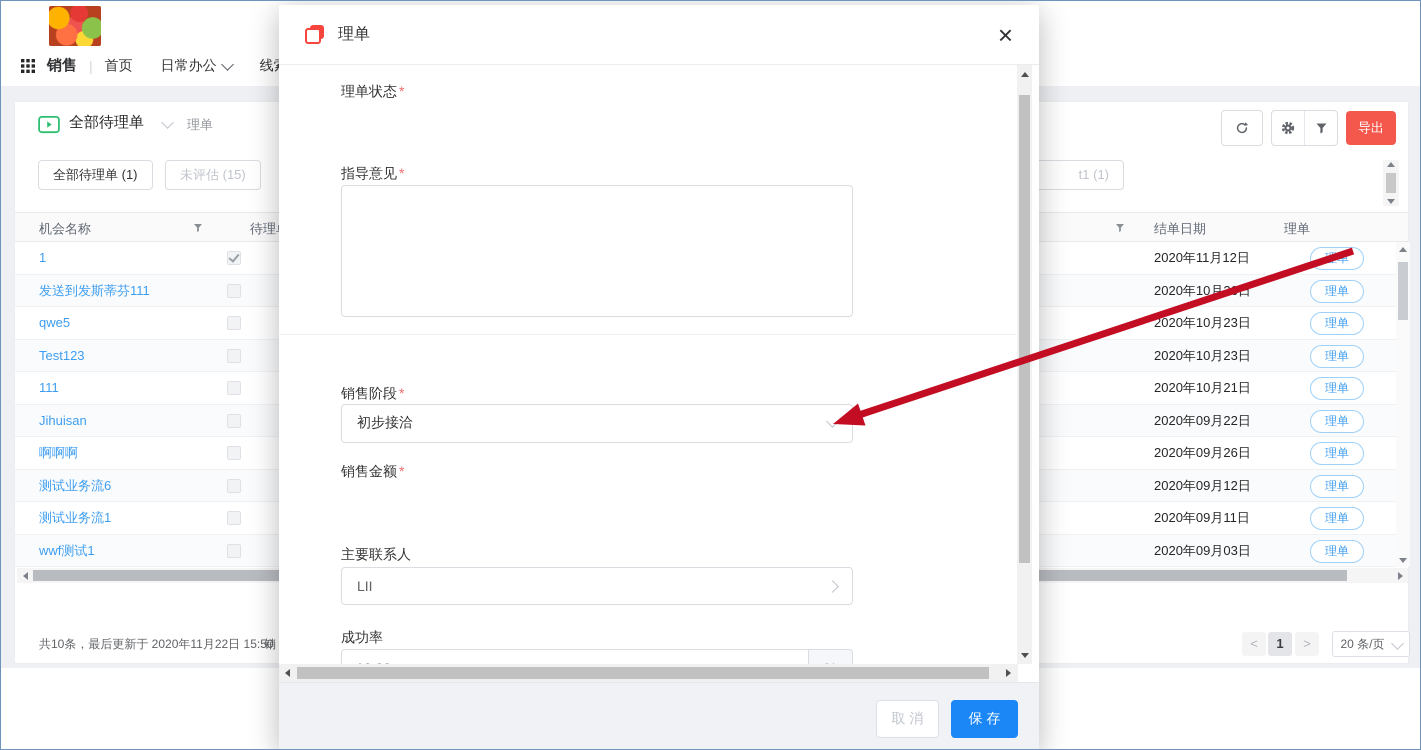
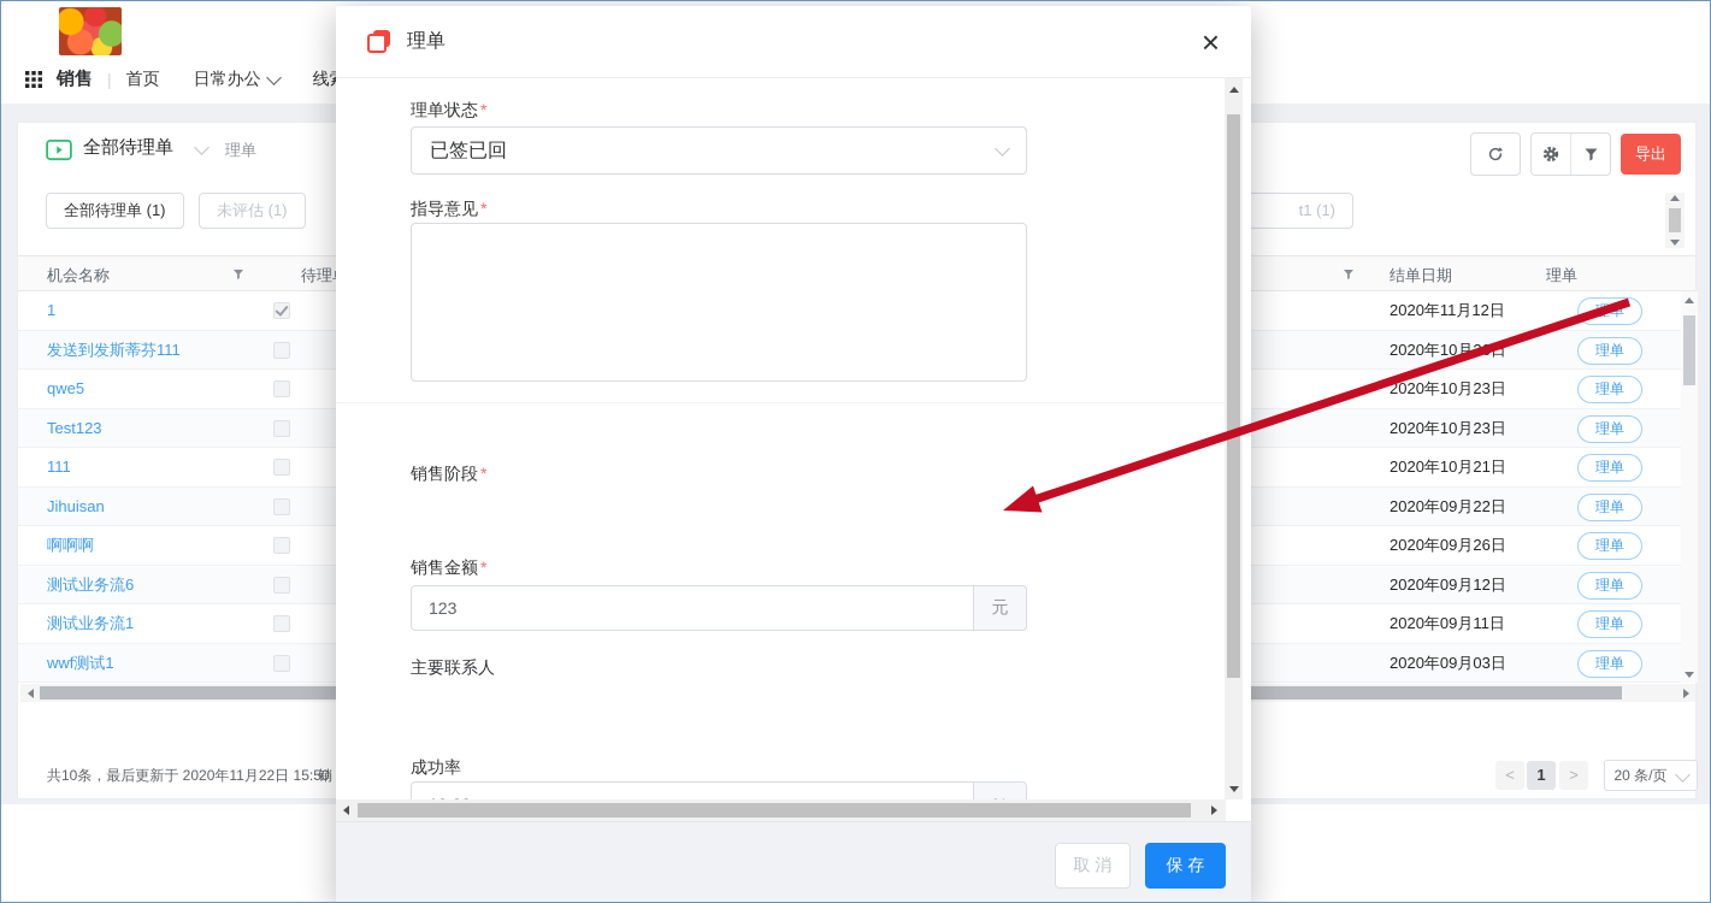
  销售
  |
  首页
  日常办公
  全部待理单
  理单
  导出
  全部待理单 (1)
- 未评估 (15)
+ 未评估 (1)
  t1 (1)
  机会名称
  结单日期
  理单
  1
  2020年11月12日
  发送到发斯蒂芬111
  2020年10月
  理单
  qwe5
  2020年10月23日
  理单
  Test123
  2020年10月23日
  理单
  111
  2020年10月21日
  理单
  Jihuisan
  2020年09月22日
  理单
  啊啊啊
  2020年09月26日
  理单
  测试业务流6
  2020年09月12日
  理单
  测试业务流1
  2020年09月11日
  理单
  wwf测试1
  2020年09月03日
  理单
  共10条，最后更新于 2020年11月22日 15:50
  销
  <
  1
  >
  20 条/页
  理单
  ×
  理单状态 *
+ 已签已回
  指导意见 *
  销售阶段 *
- 初步接洽
  销售金额 *
+ 123
+ 元
  主要联系人
- LII
  成功率
  取 消
  保 存
